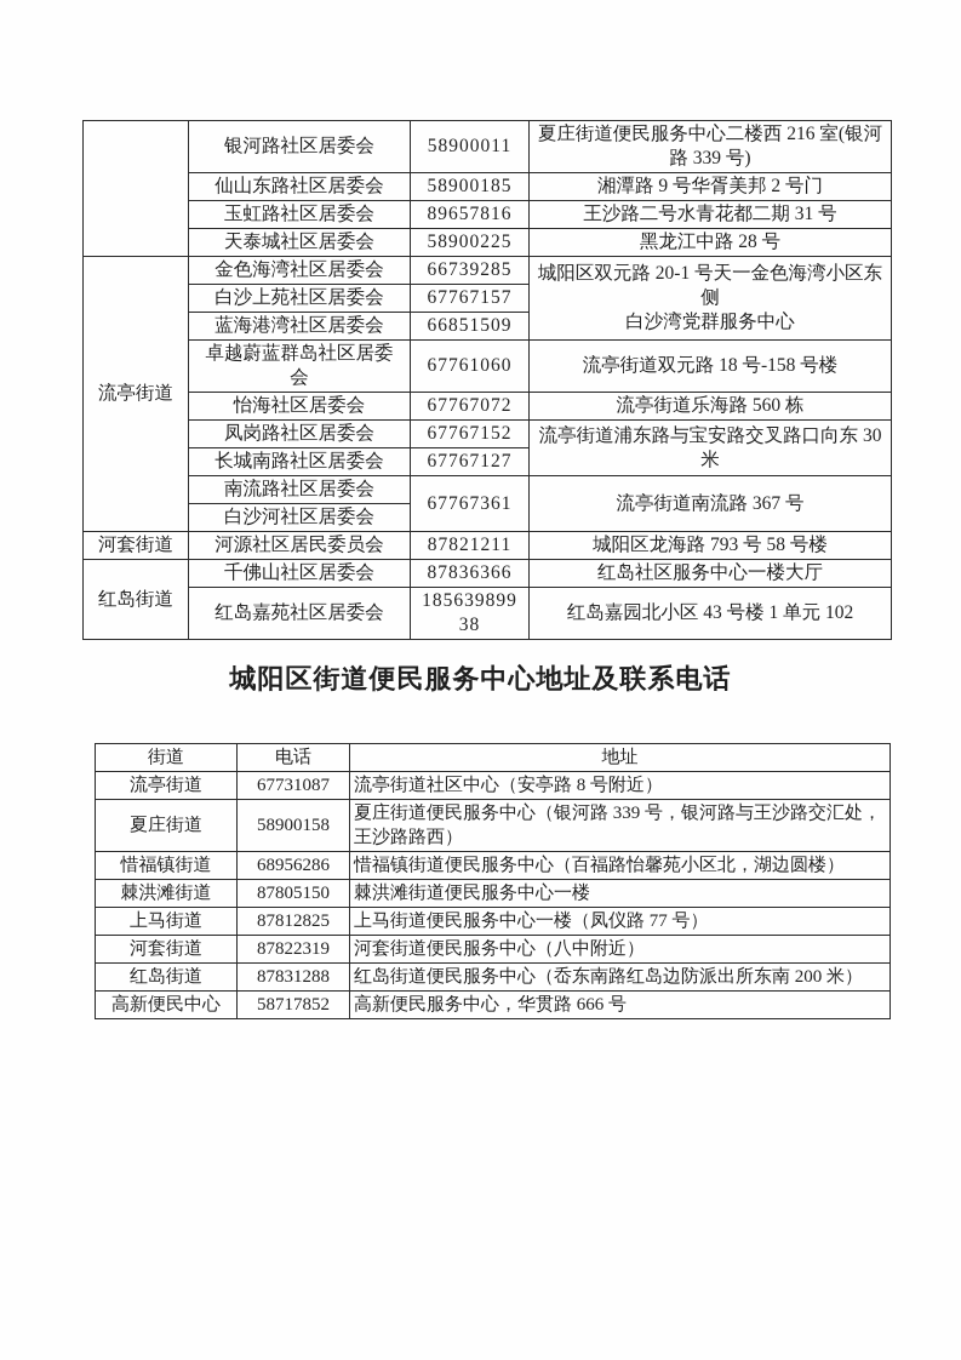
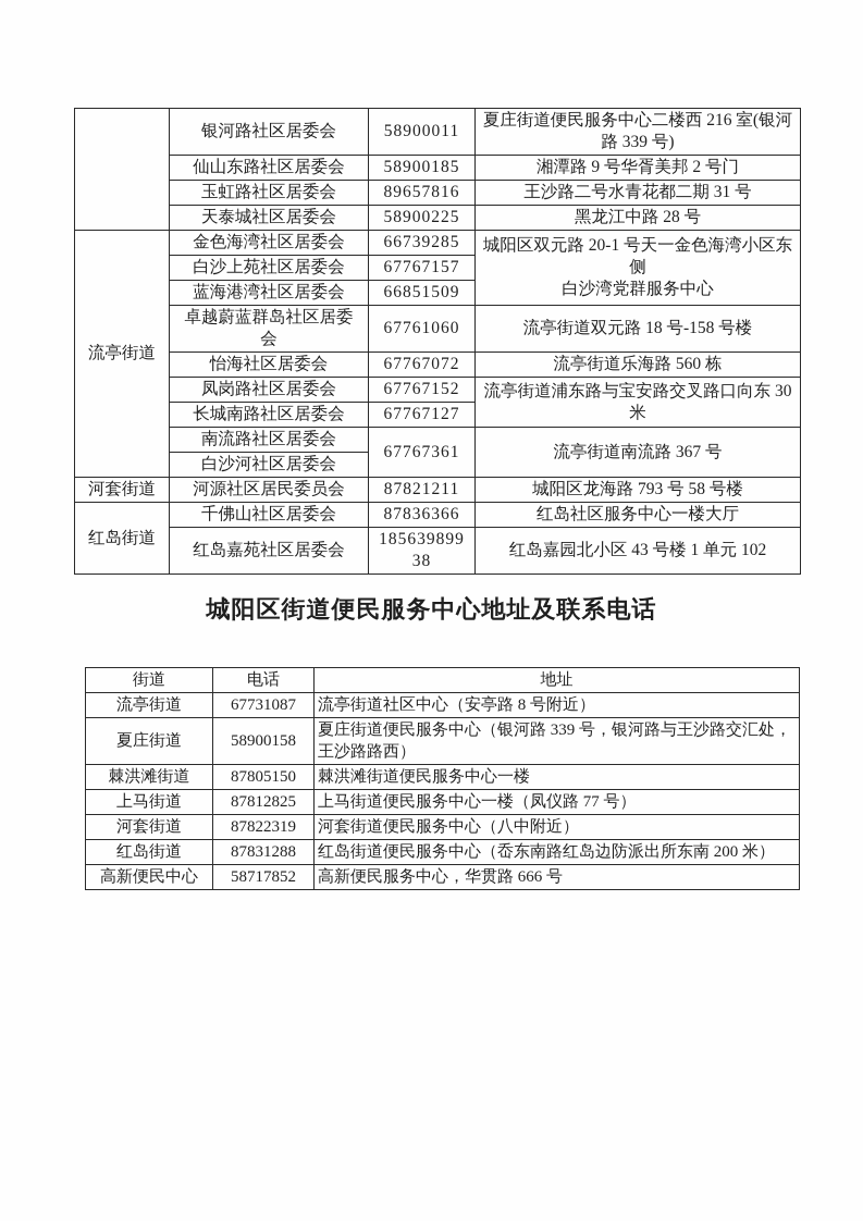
  	银河路社区居委会	58900011	夏庄街道便民服务中心二楼西 216 室(银河路 339 号)
  仙山东路社区居委会	58900185	湘潭路 9 号华胥美邦 2 号门
  玉虹路社区居委会	89657816	王沙路二号水青花都二期 31 号
  天泰城社区居委会	58900225	黑龙江中路 28 号
  流亭街道	金色海湾社区居委会	66739285	城阳区双元路 20-1 号天一金色海湾小区东侧 白沙湾党群服务中心
  白沙上苑社区居委会	67767157
  蓝海港湾社区居委会	66851509
  卓越蔚蓝群岛社区居委会	67761060	流亭街道双元路 18 号-158 号楼
  怡海社区居委会	67767072	流亭街道乐海路 560 栋
  凤岗路社区居委会	67767152	流亭街道浦东路与宝安路交叉路口向东 30 米
  长城南路社区居委会	67767127
  南流路社区居委会	67767361	流亭街道南流路 367 号
  白沙河社区居委会
  河套街道	河源社区居民委员会	87821211	城阳区龙海路 793 号 58 号楼
  红岛街道	千佛山社区居委会	87836366	红岛社区服务中心一楼大厅
  红岛嘉苑社区居委会	18563989938	红岛嘉园北小区 43 号楼 1 单元 102
  城阳区街道便民服务中心地址及联系电话
  街道	电话	地址
  流亭街道	67731087	流亭街道社区中心（安亭路 8 号附近）
  夏庄街道	58900158	夏庄街道便民服务中心（银河路 339 号，银河路与王沙路交汇处，王沙路路西）
- 惜福镇街道	68956286	惜福镇街道便民服务中心（百福路怡馨苑小区北，湖边圆楼）
  棘洪滩街道	87805150	棘洪滩街道便民服务中心一楼
  上马街道	87812825	上马街道便民服务中心一楼（凤仪路 77 号）
  河套街道	87822319	河套街道便民服务中心（八中附近）
  红岛街道	87831288	红岛街道便民服务中心（岙东南路红岛边防派出所东南 200 米）
  高新便民中心	58717852	高新便民服务中心，华贯路 666 号
